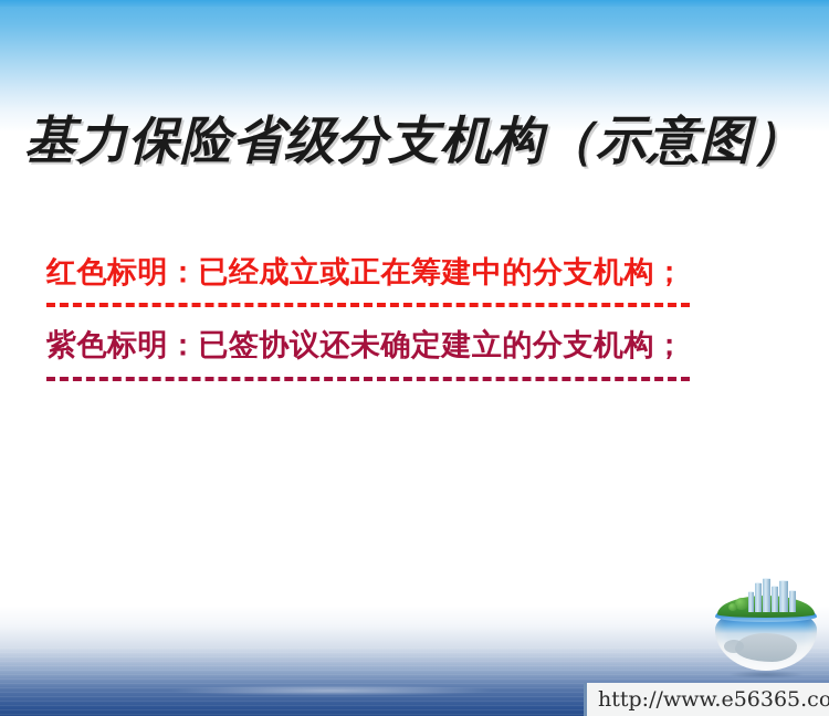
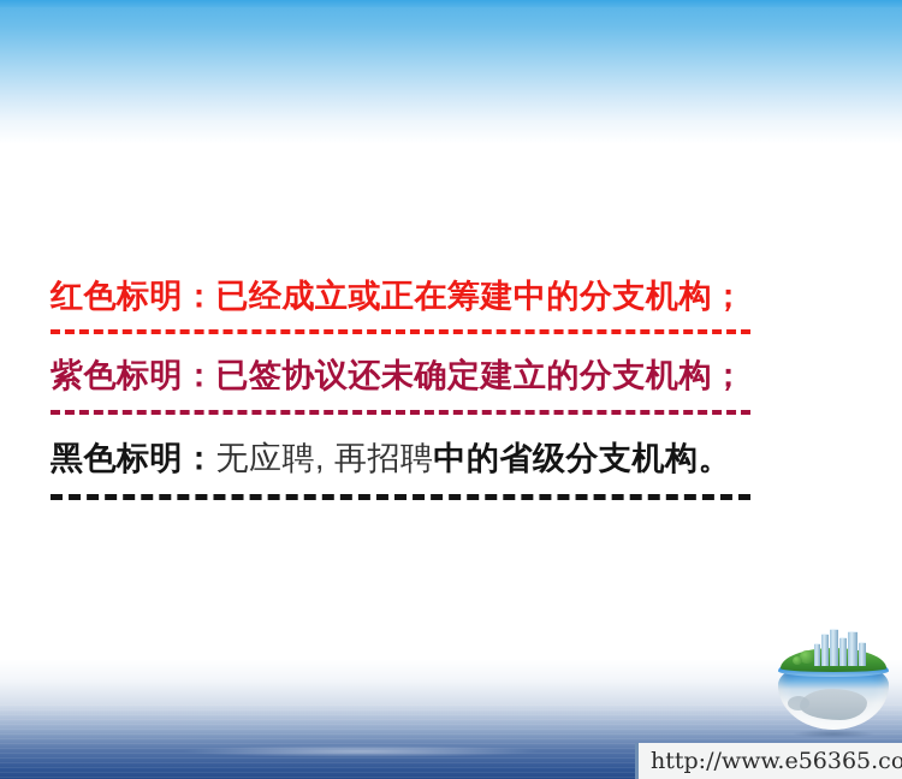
- 基力保险省级分支机构（示意图）
  红色标明：已经成立或正在筹建中的分支机构；
  紫色标明：已签协议还未确定建立的分支机构；
+ 黑色标明：无应聘, 再招聘中的省级分支机构。
  http://www.e56365.co
